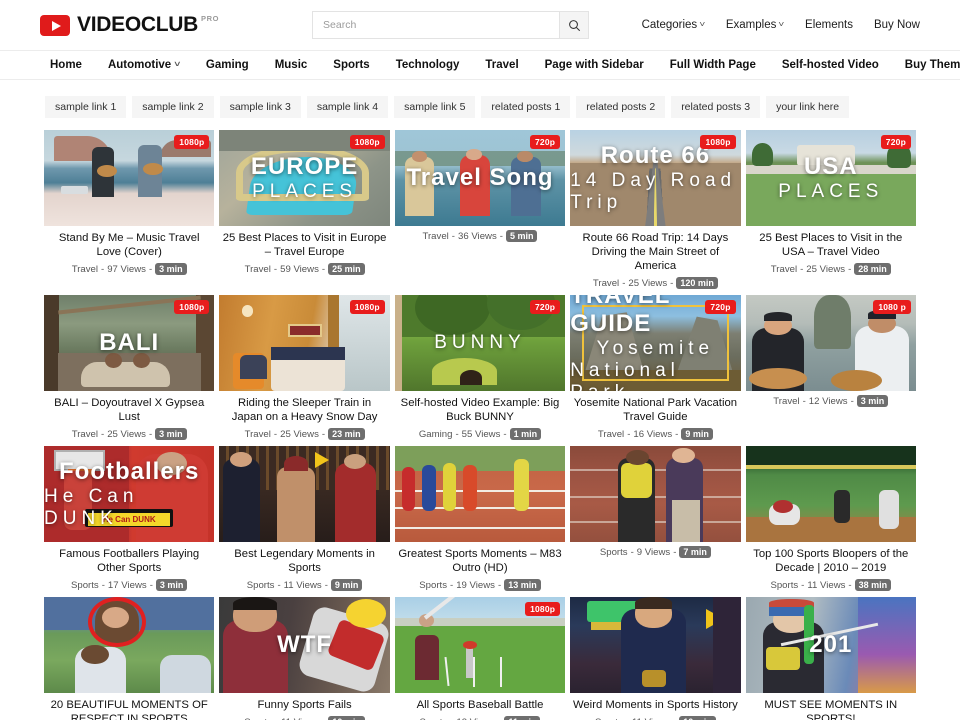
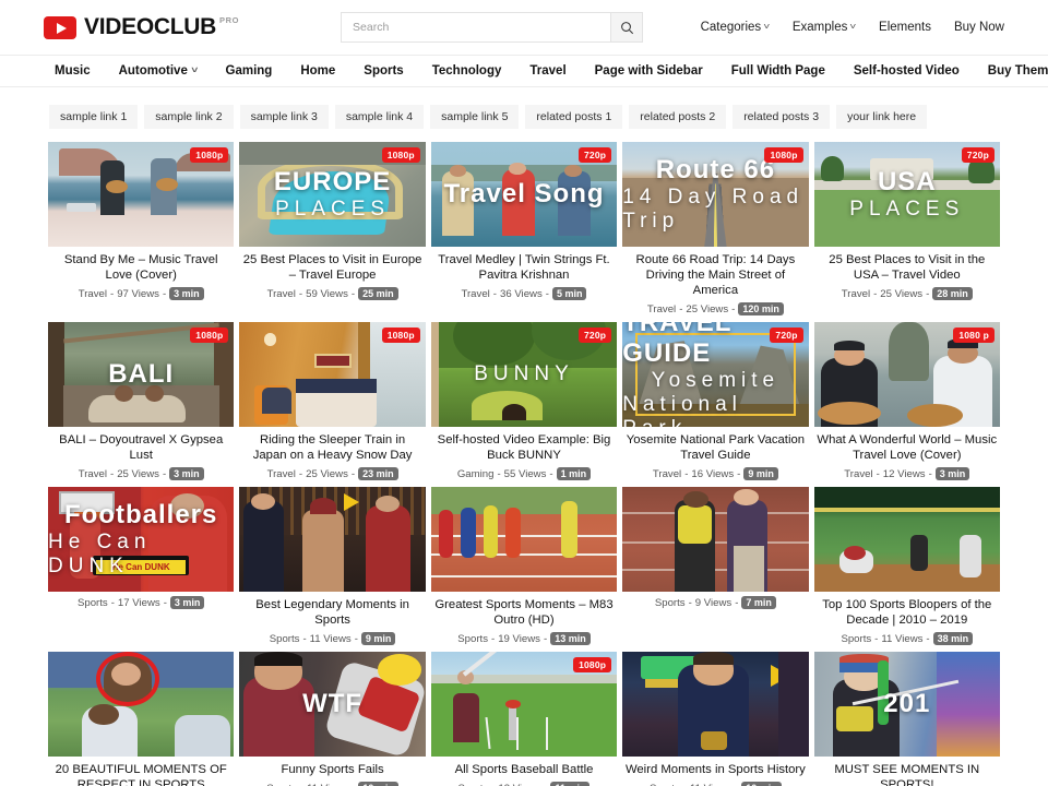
  VIDEOCLUB
  PRO
  Search
  Categories
  ˅
  Examples
  ˅
  Elements
  Buy Now
- Home
+ Music
  Automotive
  ˅
  Gaming
- Music
+ Home
  Sports
  Technology
  Travel
  Page with Sidebar
  Full Width Page
  Self-hosted Video
  Buy Them
  sample link 1
  sample link 2
  sample link 3
  sample link 4
  sample link 5
  related posts 1
  related posts 2
  related posts 3
  your link here
  1080p
  Stand By Me – Music Travel Love (Cover)
  Travel
  -
  97 Views
  -
  3 min
  EUROPE
  PLACES
  1080p
  25 Best Places to Visit in Europe – Travel Europe
  Travel
  -
  59 Views
  -
  25 min
  Travel Song
  720p
+ Travel Medley | Twin Strings Ft. Pavitra Krishnan
  Travel
  -
  36 Views
  -
  5 min
  Route 66
  14 Day Road Trip
  1080p
  Route 66 Road Trip: 14 Days Driving the Main Street of America
  Travel
  -
  25 Views
  -
  120 min
  USA
  PLACES
  720p
  25 Best Places to Visit in the USA – Travel Video
  Travel
  -
  25 Views
  -
  28 min
  BALI
  1080p
  BALI – Doyoutravel X Gypsea Lust
  Travel
  -
  25 Views
  -
  3 min
  1080p
  Riding the Sleeper Train in Japan on a Heavy Snow Day
  Travel
  -
  25 Views
  -
  23 min
  BUNNY
  720p
  Self-hosted Video Example: Big Buck BUNNY
  Gaming
  -
  55 Views
  -
  1 min
  TRAVEL GUIDE
  Yosemite
  720p
  Yosemite National Park Vacation Travel Guide
  Travel
  -
  16 Views
  -
  9 min
  1080 p
+ What A Wonderful World – Music Travel Love (Cover)
  Travel
  -
  12 Views
  -
  3 min
  He Can DUNK
  Footballers
  He Can DUNK
- Famous Footballers Playing Other Sports
  Sports
  -
  17 Views
  -
  3 min
  Best Legendary Moments in Sports
  Sports
  -
  11 Views
  -
  9 min
  Greatest Sports Moments – M83 Outro (HD)
  Sports
  -
  19 Views
  -
  13 min
  Sports
  -
  9 Views
  -
  7 min
  Top 100 Sports Bloopers of the Decade | 2010 – 2019
  Sports
  -
  11 Views
  -
  38 min
  20 BEAUTIFUL MOMENTS OF RESPECT IN SPORTS
  WTF
  Funny Sports Fails
  1080p
  All Sports Baseball Battle
  Weird Moments in Sports History
  201
  MUST SEE MOMENTS IN SPORTS!
